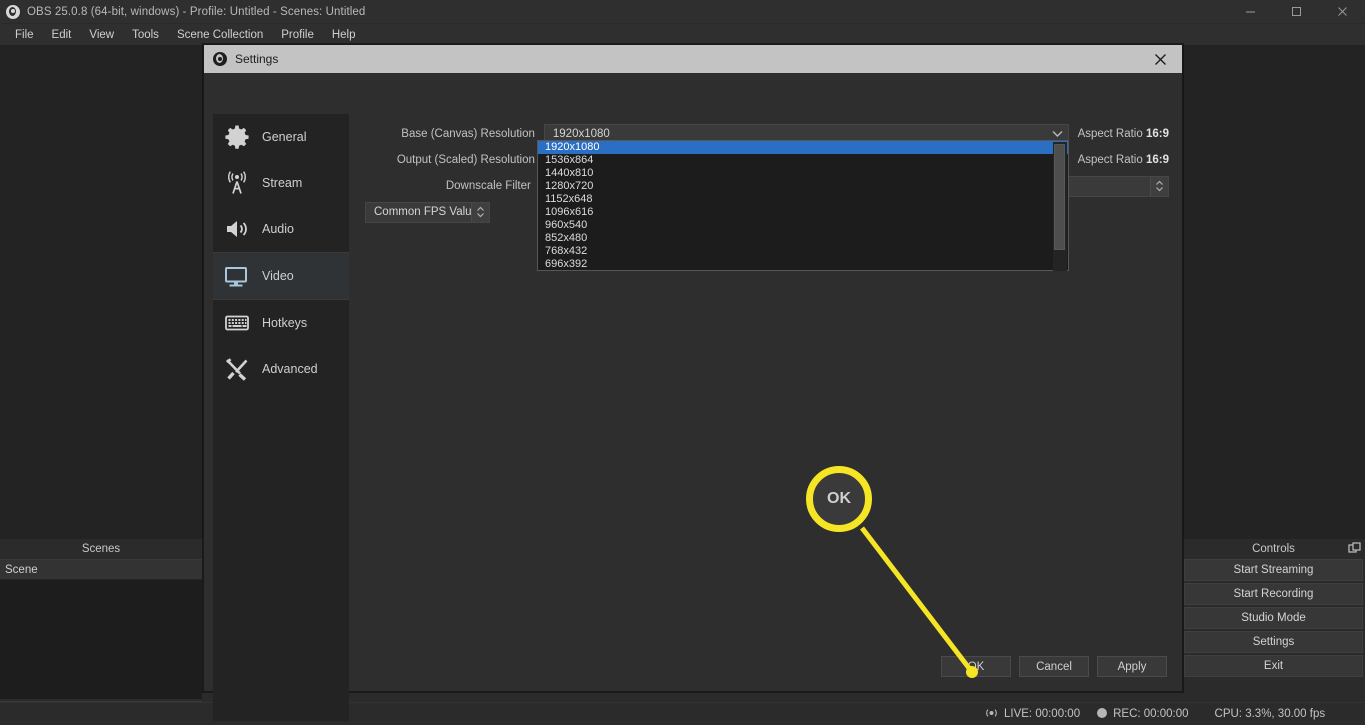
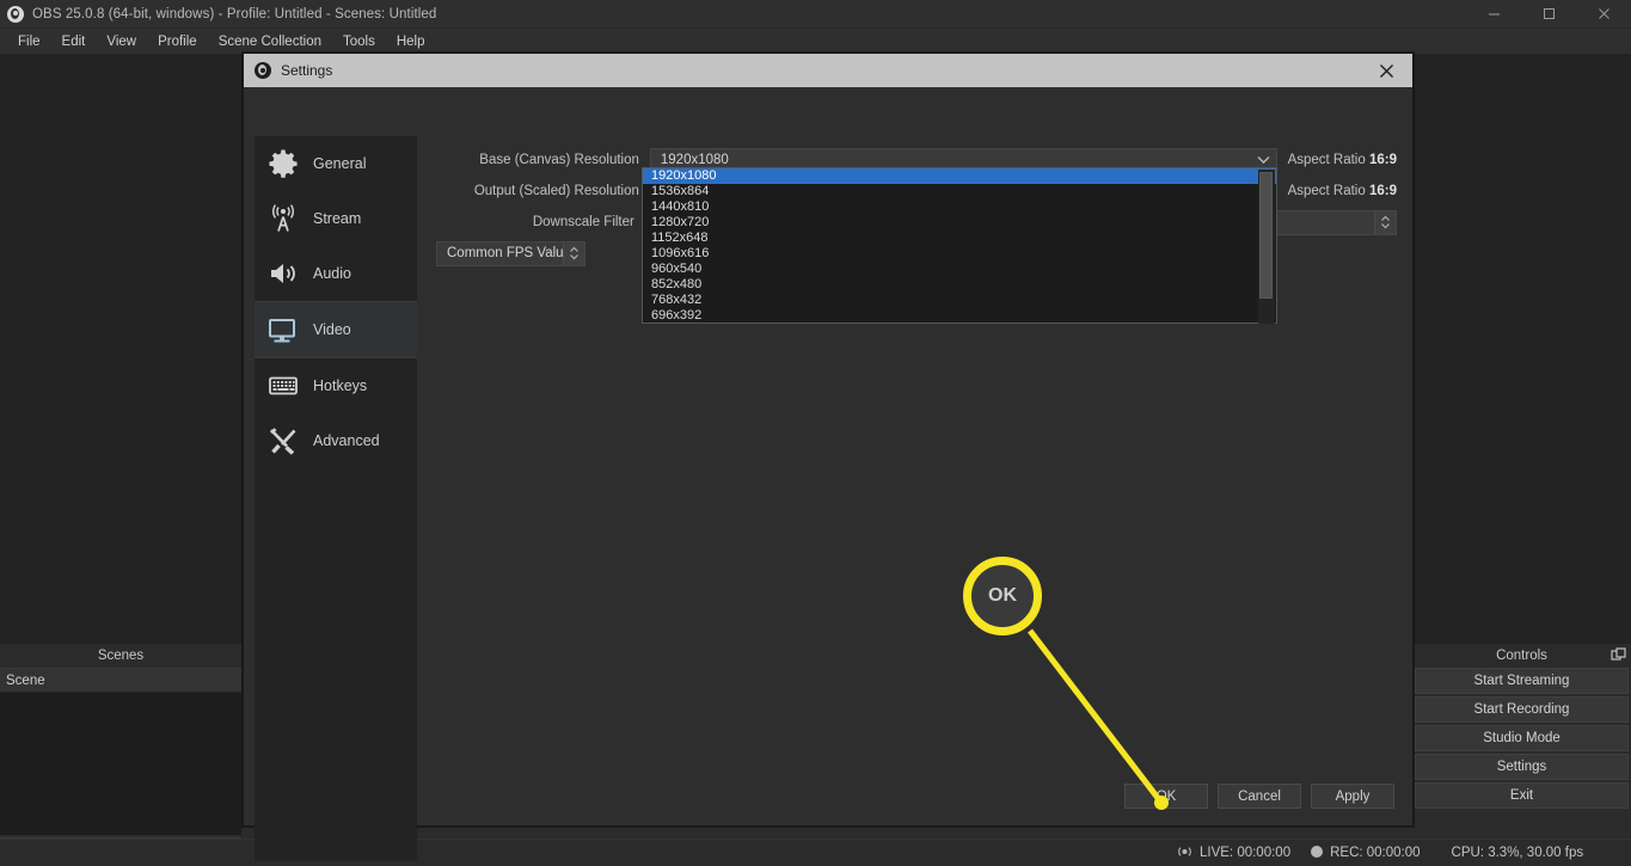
  OBS 25.0.8 (64-bit, windows) - Profile: Untitled - Scenes: Untitled
  File
  Edit
  View
- Tools
+ Profile
  Scene Collection
- Profile
+ Tools
  Help
  Scenes
  Scene
  Controls
  Start Streaming
  Start Recording
  Studio Mode
  Settings
  Exit
  LIVE: 00:00:00
  REC: 00:00:00
  CPU: 3.3%, 30.00 fps
  Settings
  General
  Stream
  Audio
  Video
  Hotkeys
  Advanced
  Base (Canvas) Resolution
  1920x1080
  Aspect Ratio 16:9
  Output (Scaled) Resolution
  Aspect Ratio 16:9
  Downscale Filter
  Common FPS Valu
  Cancel
  Apply
  1920x1080
  1536x864
  1440x810
  1280x720
  1152x648
  1096x616
  960x540
  852x480
  768x432
  696x392
  OK
